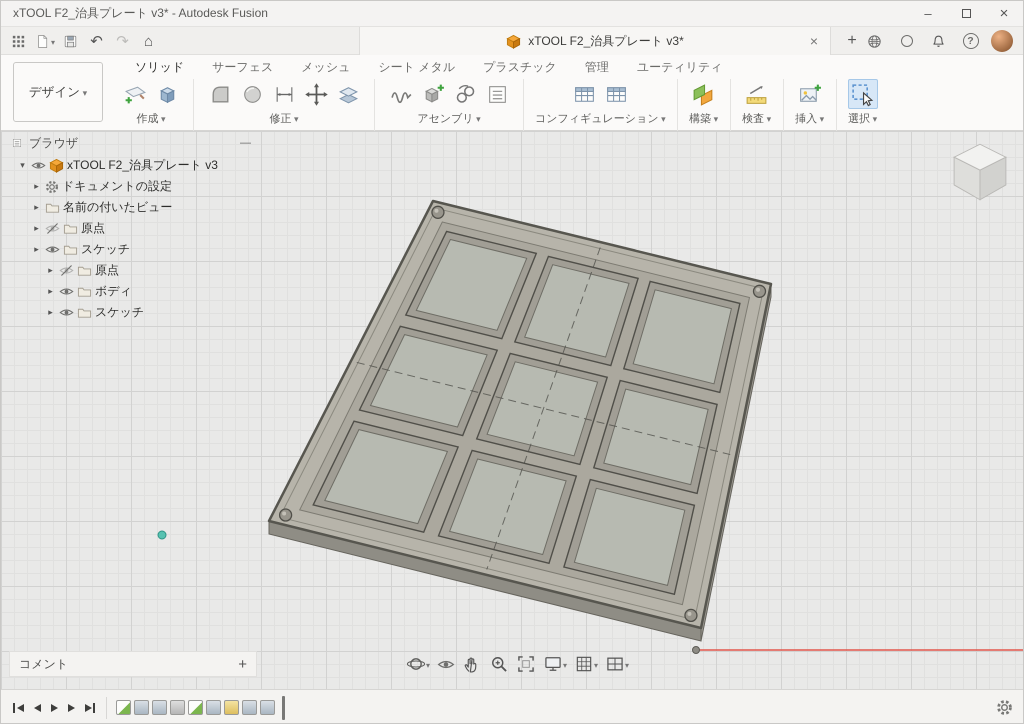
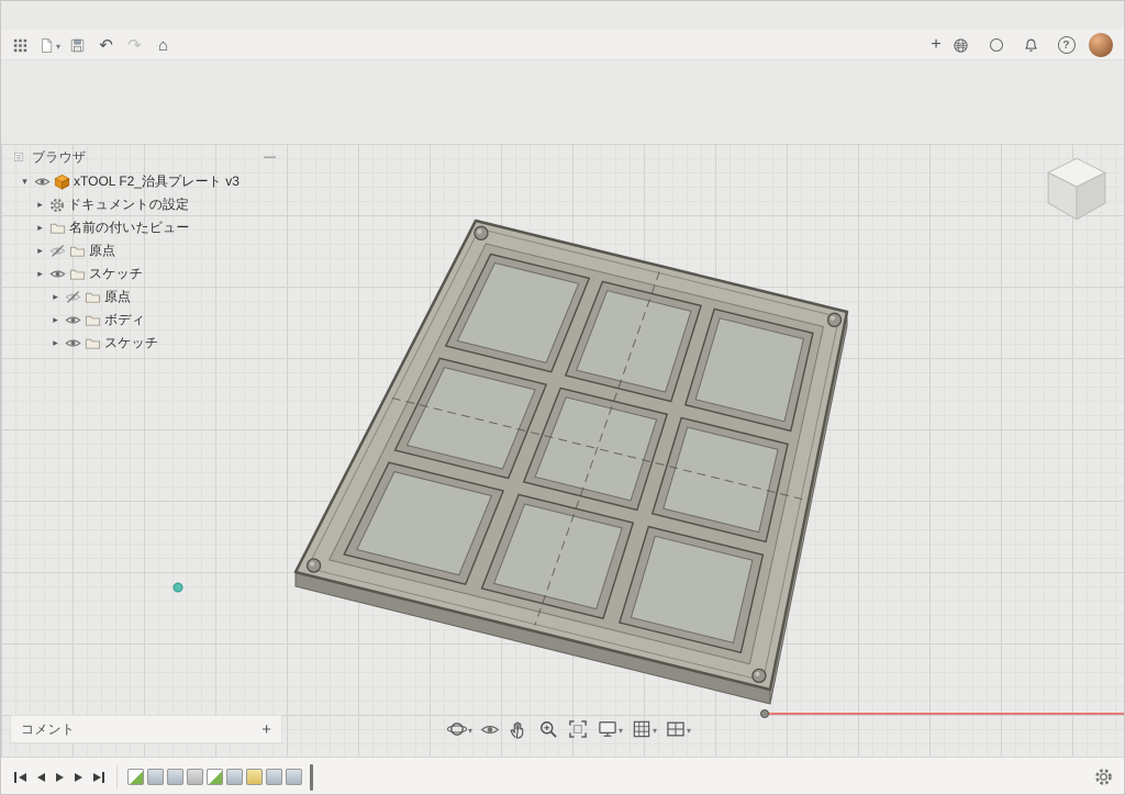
- xTOOL F2_治具プレート v3* - Autodesk Fusion
- xTOOL F2_治具プレート v3*
- デザイン
- ソリッド
- サーフェス
- メッシュ
- シート メタル
- プラスチック
- 管理
- ユーティリティ
- 作成
- 修正
- アセンブリ
- コンフィギュレーション
- 構築
- 検査
- 挿入
- 選択
  ブラウザ
  xTOOL F2_治具プレート v3
  ドキュメントの設定
  名前の付いたビュー
  原点
  スケッチ
  原点
  ボディ
  スケッチ
  コメント
